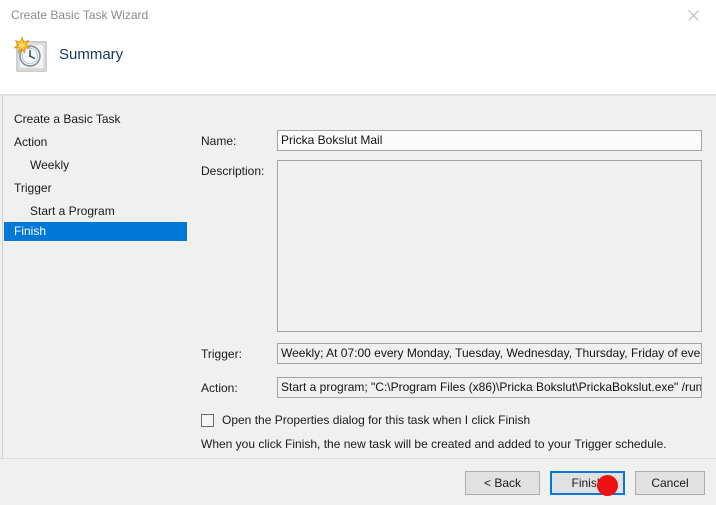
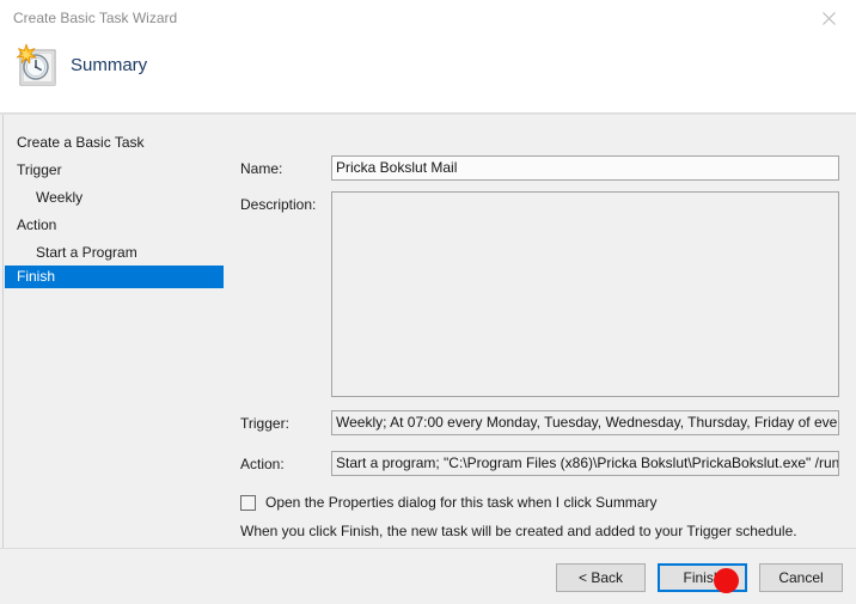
  Create Basic Task Wizard
  Summary
  Create a Basic Task
- Action
+ Trigger
  Weekly
- Trigger
+ Action
  Start a Program
  Finish
  Name:
  Pricka Bokslut Mail
  Description:
  Trigger:
  Weekly; At 07:00 every Monday, Tuesday, Wednesday, Thursday, Friday of eve
  Action:
  Start a program; "C:\Program Files (x86)\Pricka Bokslut\PrickaBokslut.exe" /run
- Open the Properties dialog for this task when I click Finish
+ Open the Properties dialog for this task when I click Summary
  When you click Finish, the new task will be created and added to your Trigger schedule.
  < Back
  Finis
  Cancel
